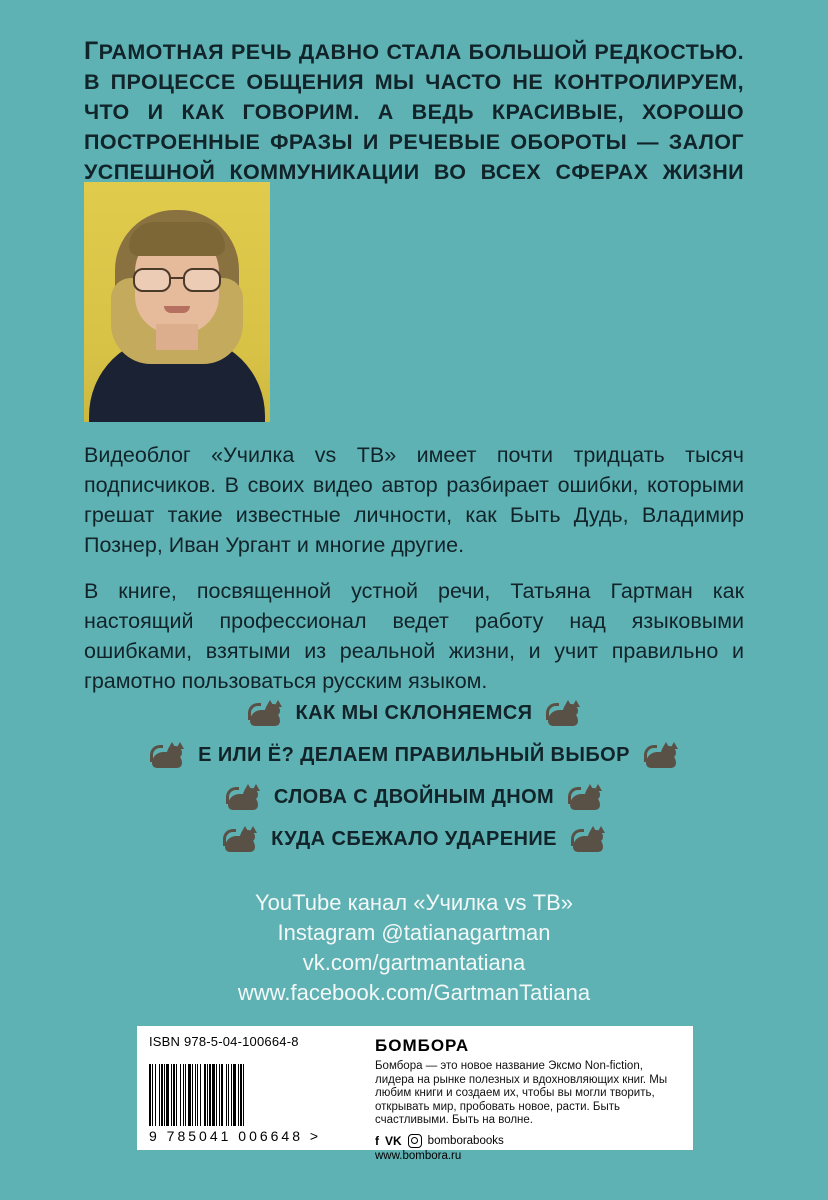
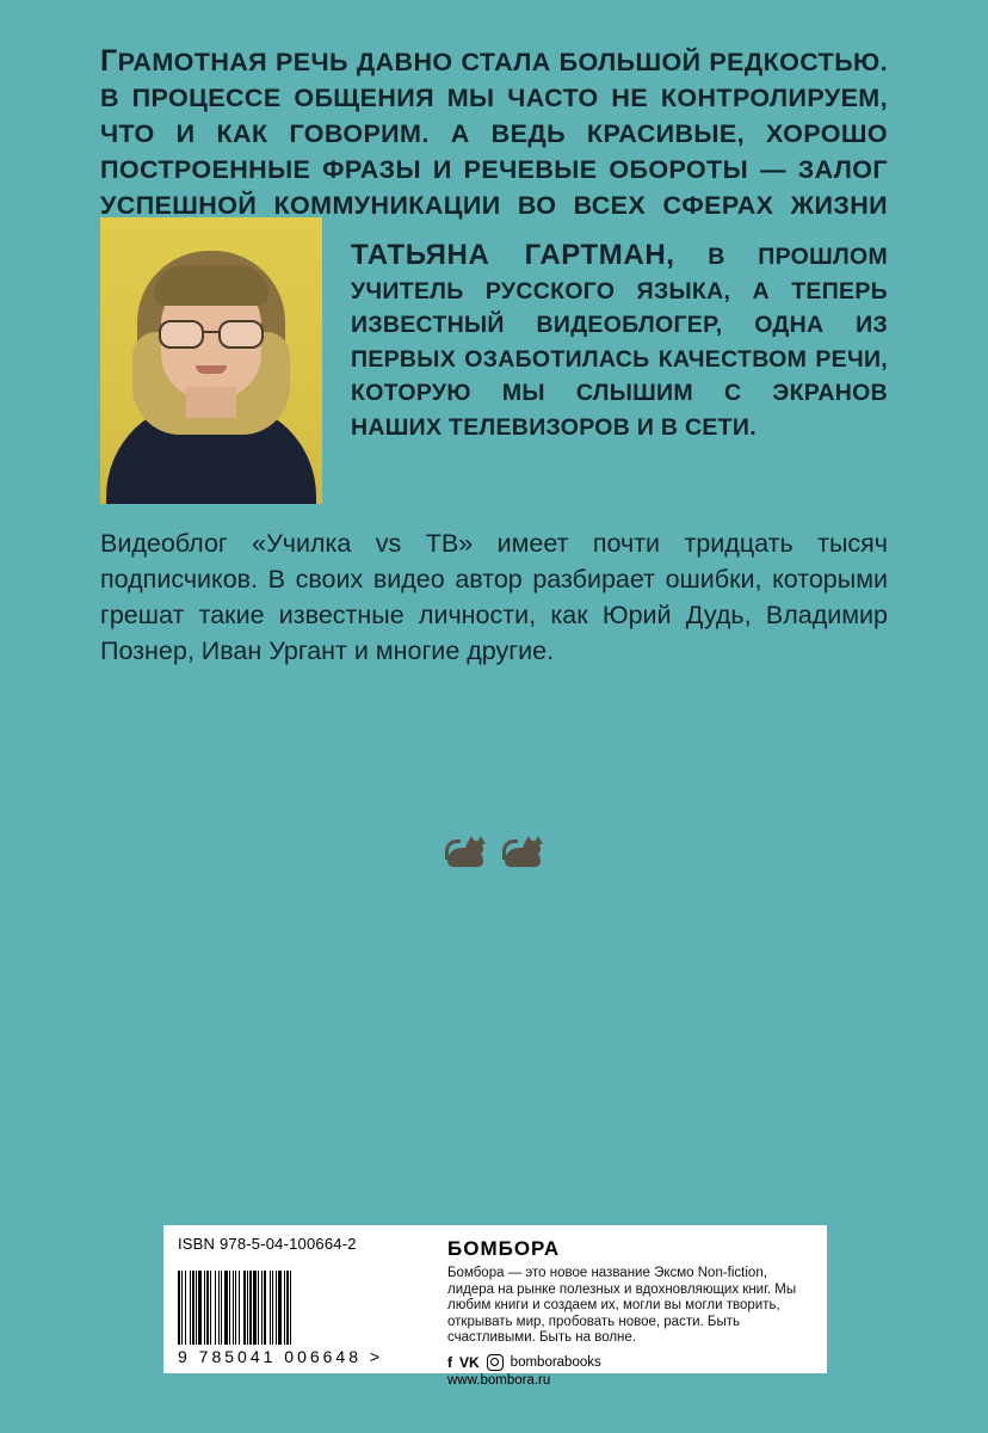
  ГРАМОТНАЯ РЕЧЬ ДАВНО СТАЛА БОЛЬШОЙ РЕДКОСТЬЮ. В ПРОЦЕССЕ ОБЩЕНИЯ МЫ ЧАСТО НЕ КОНТРОЛИРУЕМ, ЧТО И КАК ГОВОРИМ. А ВЕДЬ КРАСИВЫЕ, ХОРОШО ПОСТРОЕННЫЕ ФРАЗЫ И РЕЧЕВЫЕ ОБОРОТЫ — ЗАЛОГ УСПЕШНОЙ КОММУНИКАЦИИ ВО ВСЕХ СФЕРАХ ЖИЗНИ
+ ТАТЬЯНА ГАРТМАН, В ПРОШЛОМ УЧИТЕЛЬ РУССКОГО ЯЗЫКА, А ТЕПЕРЬ ИЗВЕСТНЫЙ ВИДЕОБЛОГЕР, ОДНА ИЗ ПЕРВЫХ ОЗАБОТИЛАСЬ КАЧЕСТВОМ РЕЧИ, КОТОРУЮ МЫ СЛЫШИМ С ЭКРАНОВ НАШИХ ТЕЛЕВИЗОРОВ И В СЕТИ.
- Видеоблог «Училка vs ТВ» имеет почти тридцать тысяч подписчиков. В своих видео автор разбирает ошибки, которыми грешат такие известные личности, как Быть Дудь, Владимир Познер, Иван Ургант и многие другие.
+ Видеоблог «Училка vs ТВ» имеет почти тридцать тысяч подписчиков. В своих видео автор разбирает ошибки, которыми грешат такие известные личности, как Юрий Дудь, Владимир Познер, Иван Ургант и многие другие.
- В книге, посвященной устной речи, Татьяна Гартман как настоящий профессионал ведет работу над языковыми ошибками, взятыми из реальной жизни, и учит правильно и грамотно пользоваться русским языком.
- КАК МЫ СКЛОНЯЕМСЯ
- Е ИЛИ Ё? ДЕЛАЕМ ПРАВИЛЬНЫЙ ВЫБОР
- СЛОВА С ДВОЙНЫМ ДНОМ
- КУДА СБЕЖАЛО УДАРЕНИЕ
- YouTube канал «Училка vs ТВ»
- Instagram @tatianagartman
- vk.com/gartmantatiana
- www.facebook.com/GartmanTatiana
- ISBN 978-5-04-100664-8
+ ISBN 978-5-04-100664-2
  9 785041 006648 >
  БОМБОРА
- Бомбора — это новое название Эксмо Non-fiction, лидера на рынке полезных и вдохновляющих книг. Мы любим книги и создаем их, чтобы вы могли творить, открывать мир, пробовать новое, расти. Быть счастливыми. Быть на волне.
+ Бомбора — это новое название Эксмо Non-fiction, лидера на рынке полезных и вдохновляющих книг. Мы любим книги и создаем их, могли вы могли творить, открывать мир, пробовать новое, расти. Быть счастливыми. Быть на волне.
  f
  VK
  bomborabooks
  www.bombora.ru
